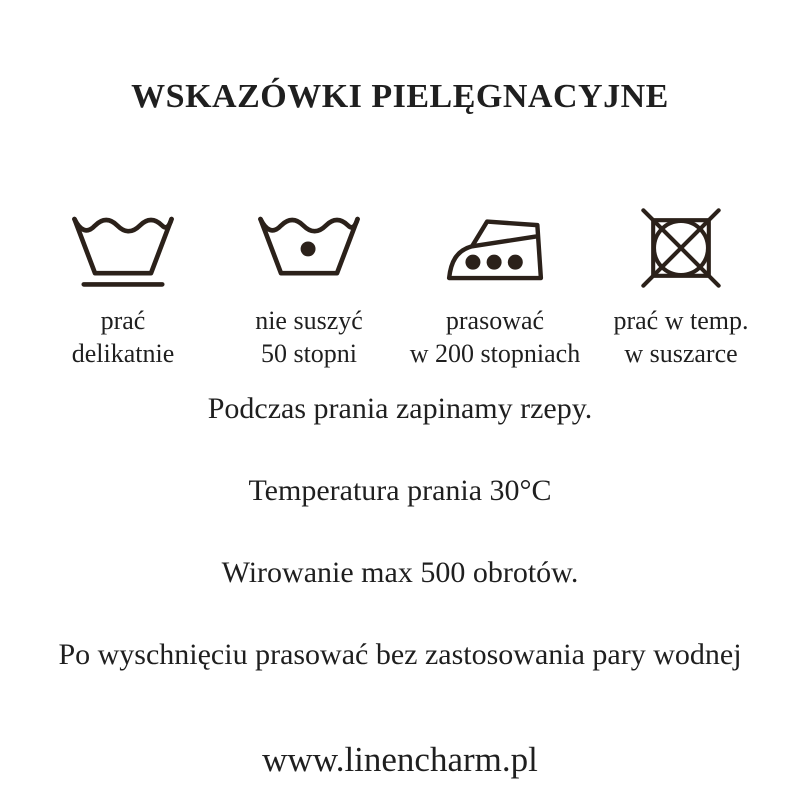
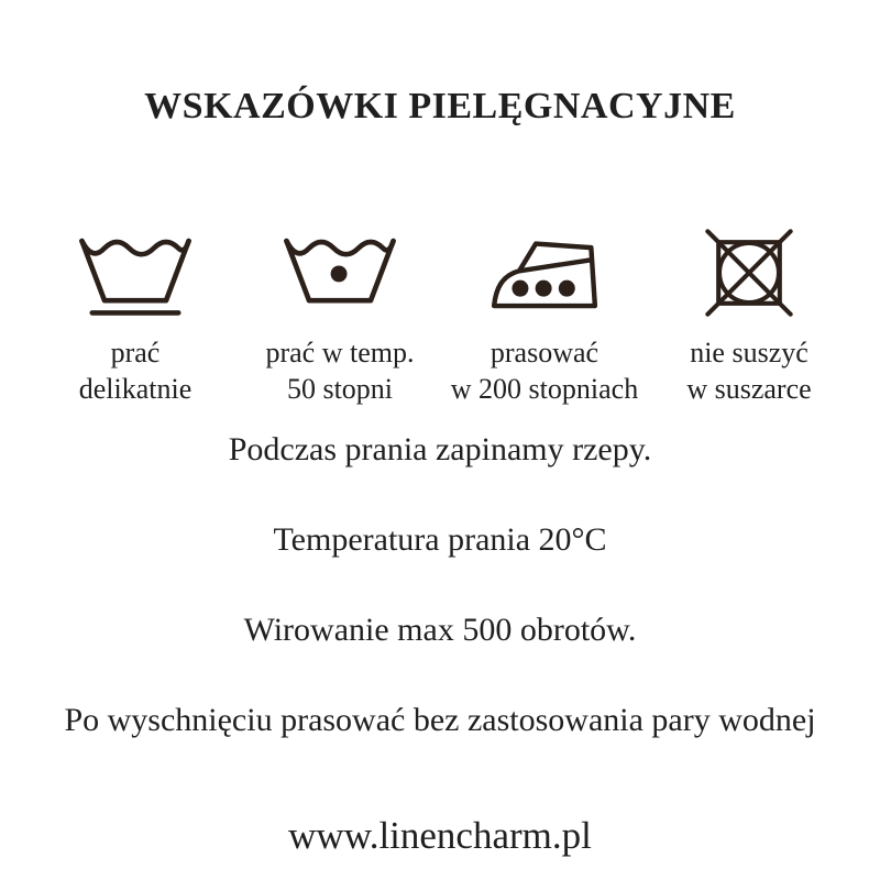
  WSKAZÓWKI PIELĘGNACYJNE
  prać
  delikatnie
- nie suszyć
+ prać w temp.
  50 stopni
  prasować
  w 200 stopniach
- prać w temp.
+ nie suszyć
  w suszarce
  Podczas prania zapinamy rzepy.
- Temperatura prania 30°C
+ Temperatura prania 20°C
  Wirowanie max 500 obrotów.
  Po wyschnięciu prasować bez zastosowania pary wodnej
  www.linencharm.pl
